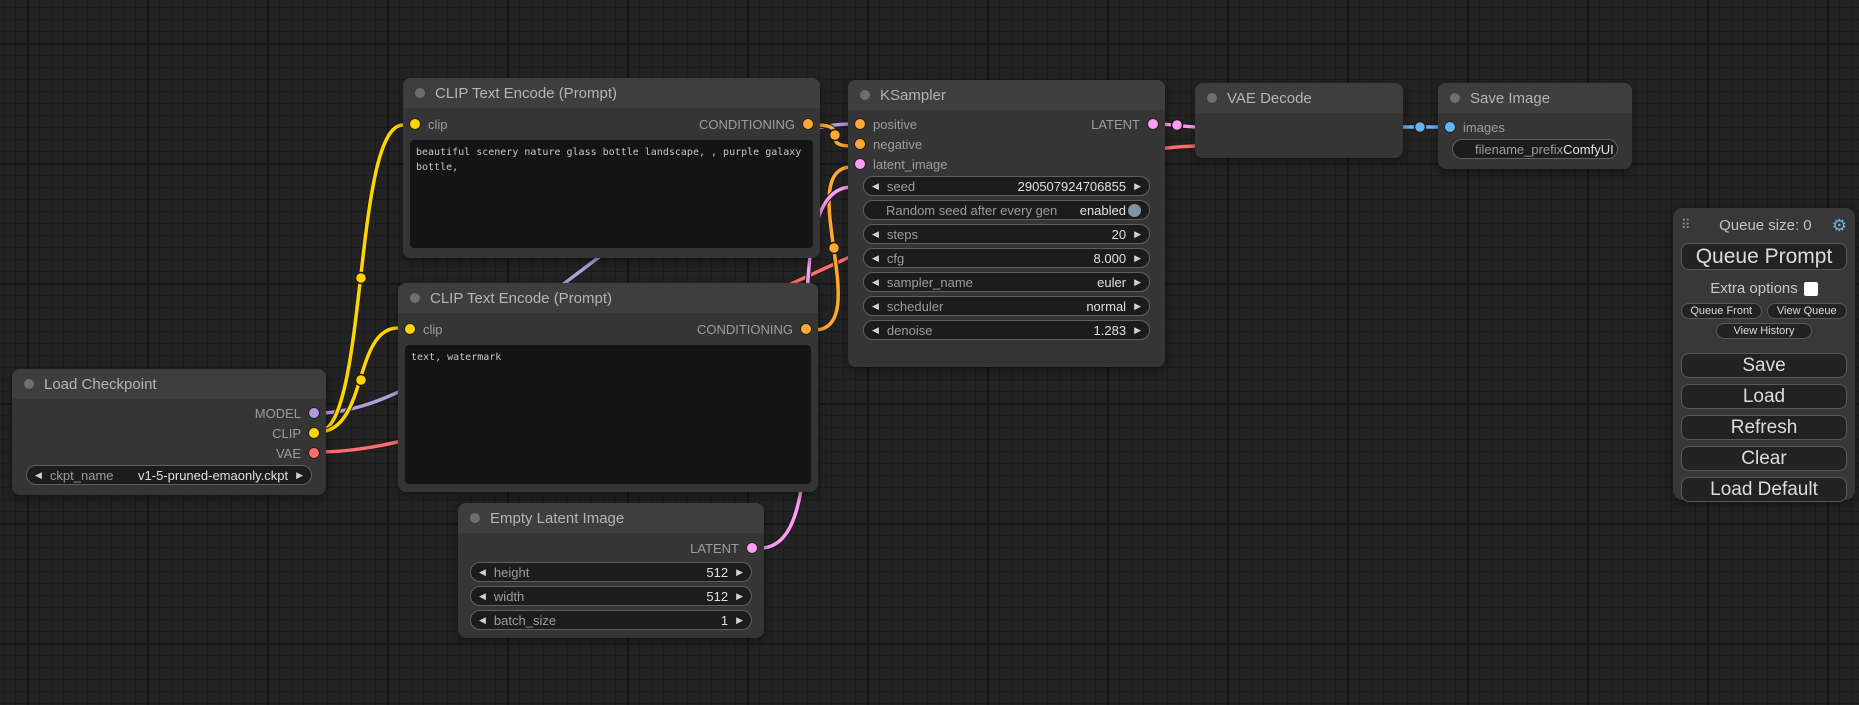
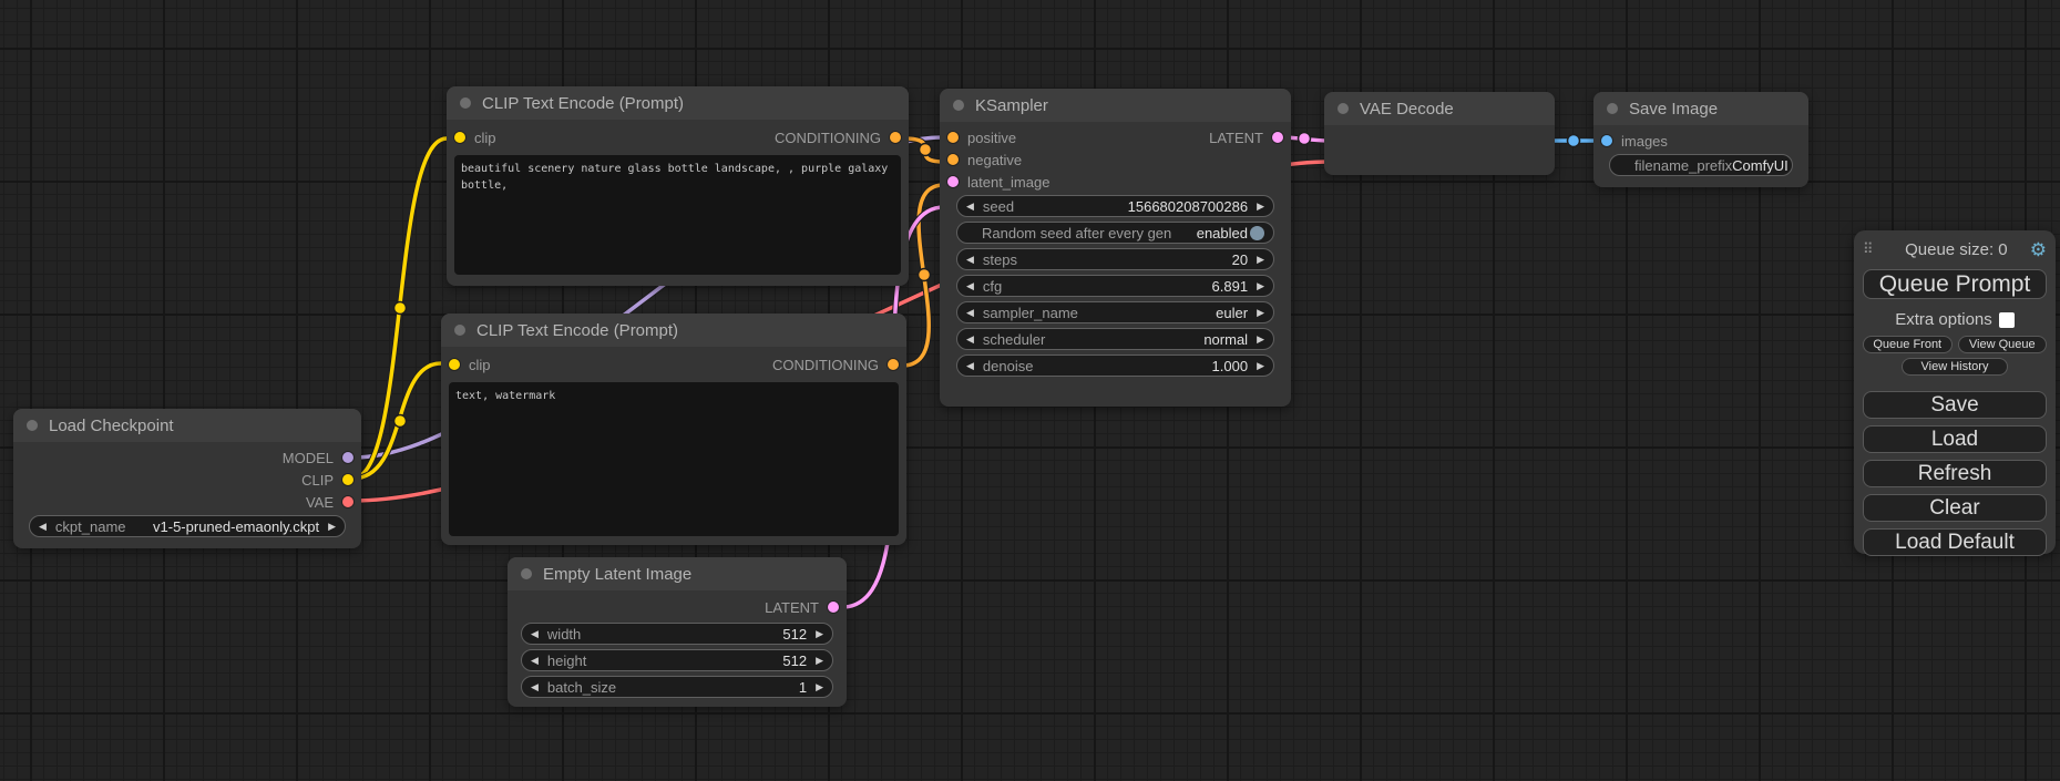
  Load Checkpoint
  MODEL
  CLIP
  VAE
  ◀
  ckpt_name
  v1-5-pruned-emaonly.ckpt
  ▶
  CLIP Text Encode (Prompt)
  clip
  CONDITIONING
  beautiful scenery nature glass bottle landscape, , purple galaxy bottle,
  CLIP Text Encode (Prompt)
  clip
  CONDITIONING
  text, watermark
  KSampler
  positive
  negative
  latent_image
  LATENT
  ◀
  seed
- 290507924706855
+ 156680208700286
  ▶
  Random seed after every gen
  enabled
  ◀
  steps
  20
  ▶
  ◀
  cfg
- 8.000
+ 6.891
  ▶
  ◀
  sampler_name
  euler
  ▶
  ◀
  scheduler
  normal
  ▶
  ◀
  denoise
- 1.283
+ 1.000
  ▶
  VAE Decode
  Save Image
  images
  filename_prefix
  ComfyUI
  Empty Latent Image
  LATENT
  ◀
- height
+ width
  512
  ▶
  ◀
- width
+ height
  512
  ▶
  ◀
  batch_size
  1
  ▶
  ⠿
  Queue size: 0
  ⚙
  Queue Prompt
  Extra options
  Queue Front
  View Queue
  View History
  Save
  Load
  Refresh
  Clear
  Load Default
